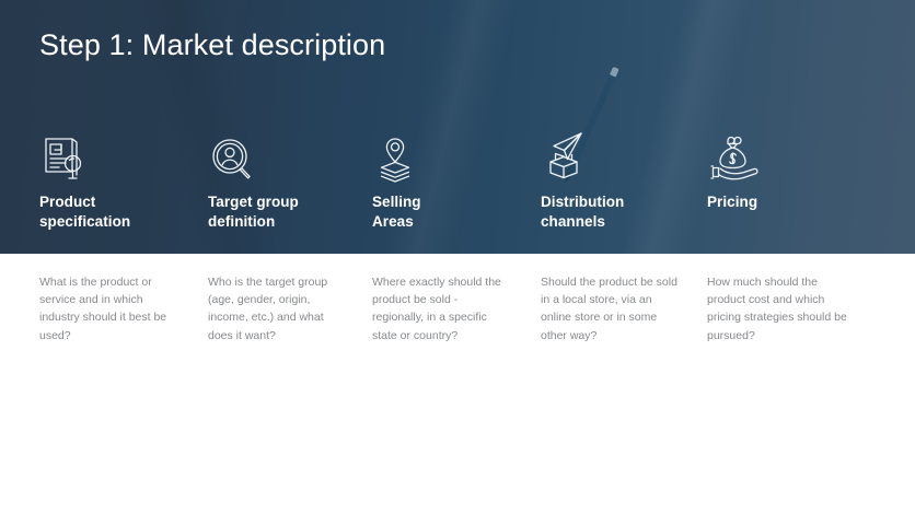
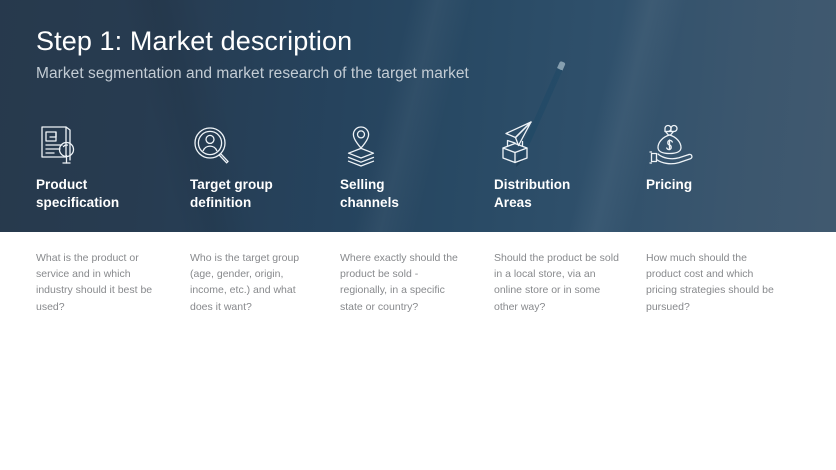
  Step 1: Market description
+ Market segmentation and market research of the target market
  Product
  specification
  What is the product or service and in which industry should it best be used?
  Target group
  definition
  Who is the target group (age, gender, origin, income, etc.) and what does it want?
  Selling
- Areas
+ channels
  Where exactly should the product be sold - regionally, in a specific state or country?
  Distribution
- channels
+ Areas
  Should the product be sold in a local store, via an online store or in some other way?
  Pricing
  How much should the product cost and which pricing strategies should be pursued?
